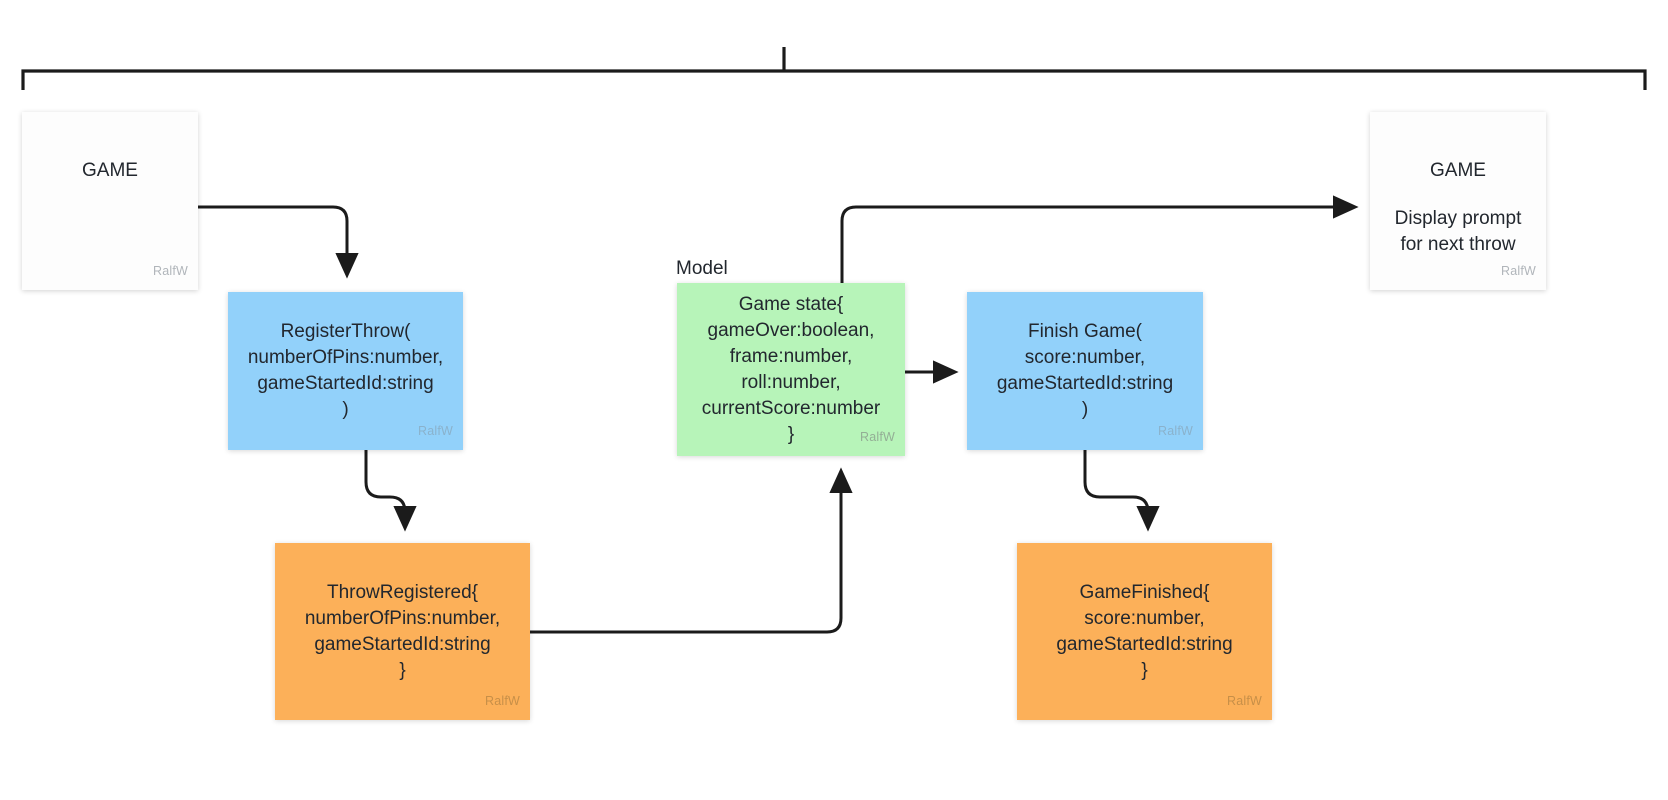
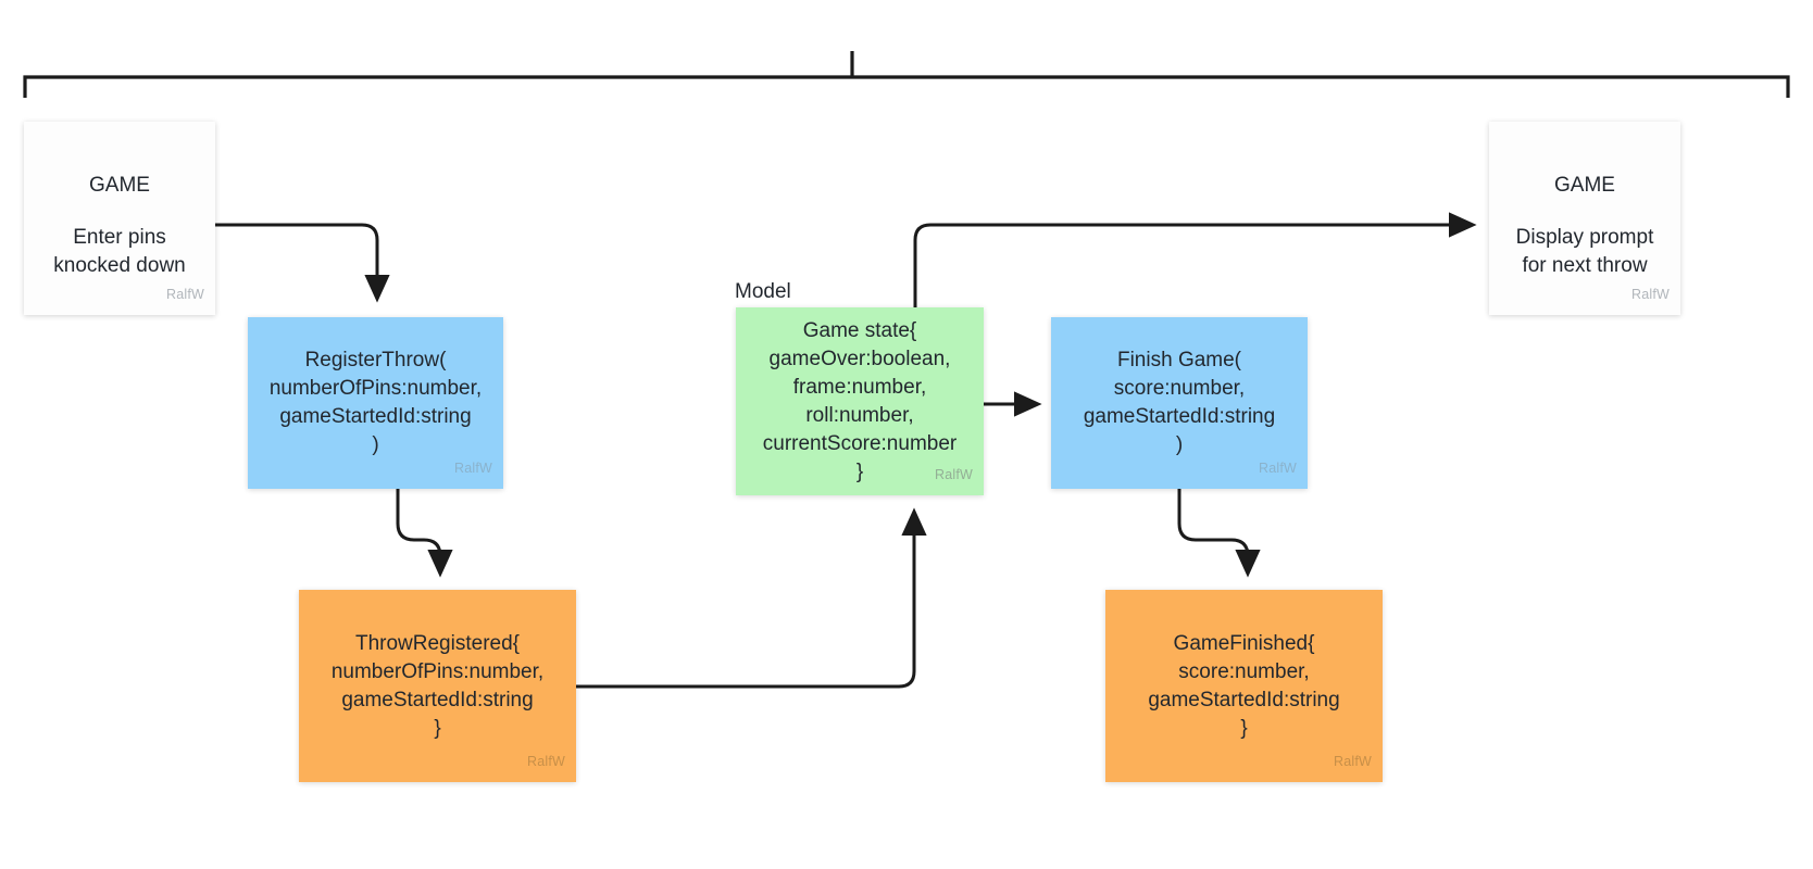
  GAME
+ Enter pins
+ knocked down
  RalfW
  RegisterThrow(
  numberOfPins:number,
  gameStartedId:string
  )
  RalfW
  ThrowRegistered{
  numberOfPins:number,
  gameStartedId:string
  }
  RalfW
  Model
  Game state{
  gameOver:boolean,
  frame:number,
  roll:number,
  currentScore:number
  }
  RalfW
  Finish Game(
  score:number,
  gameStartedId:string
  )
  RalfW
  GameFinished{
  score:number,
  gameStartedId:string
  }
  RalfW
  GAME
  Display prompt
  for next throw
  RalfW
